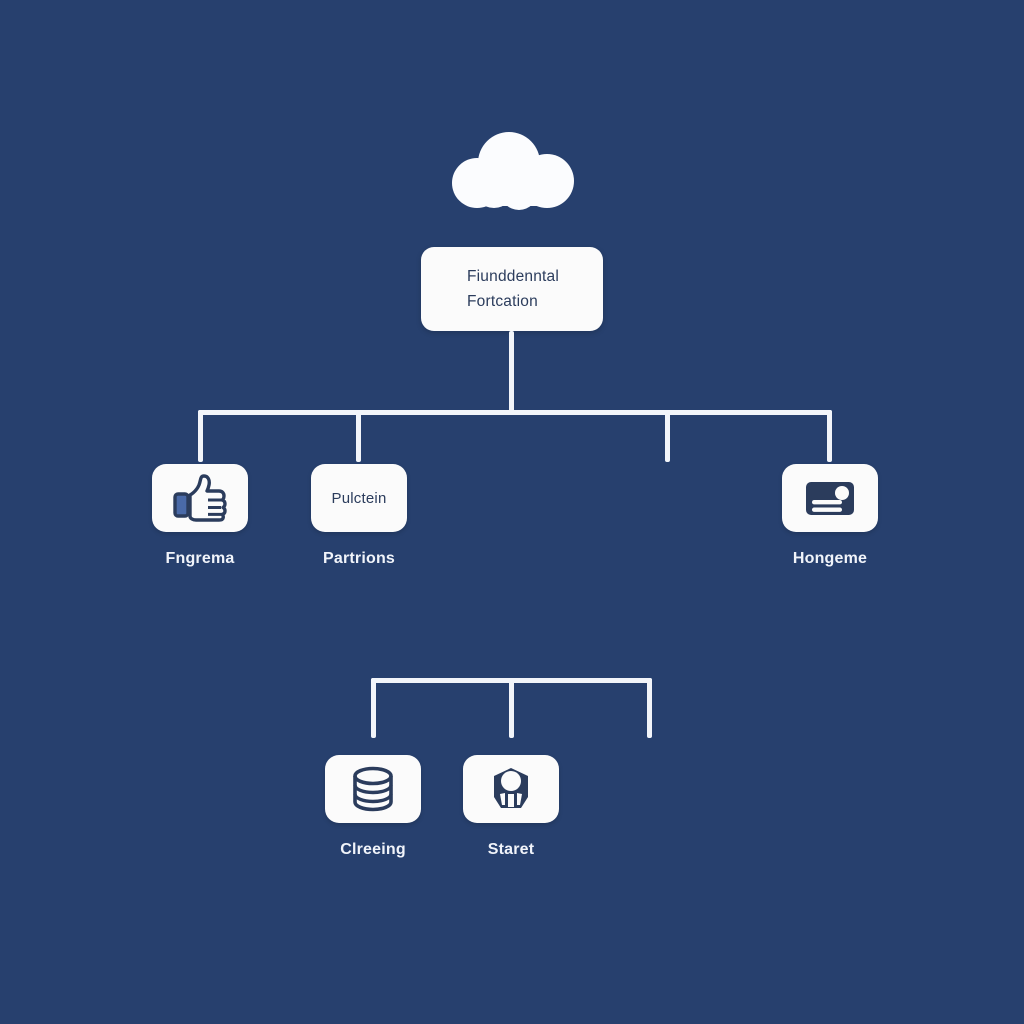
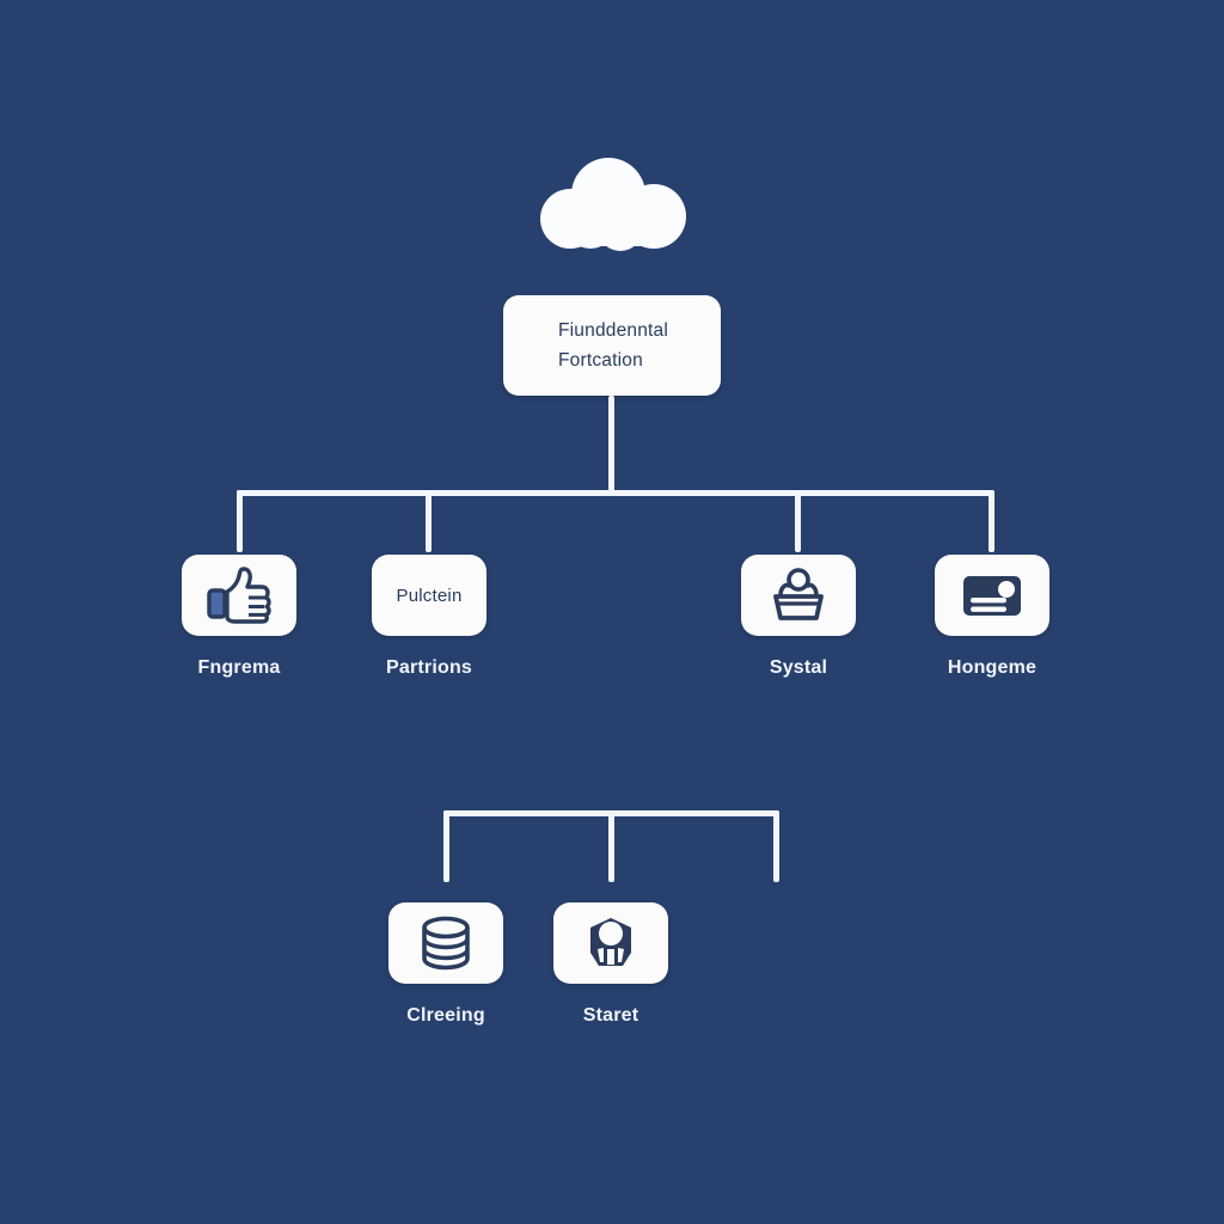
  Fiunddenntal
  Fortcation
  Fngrema
  Pulctein
  Partrions
+ Systal
  Hongeme
  Clreeing
  Staret
